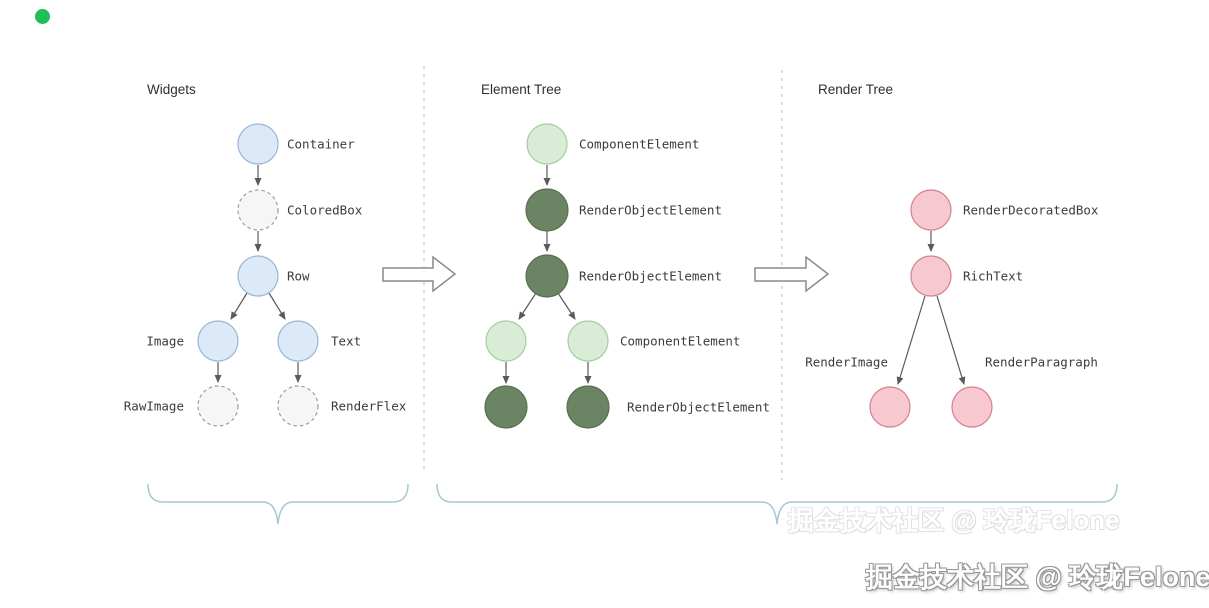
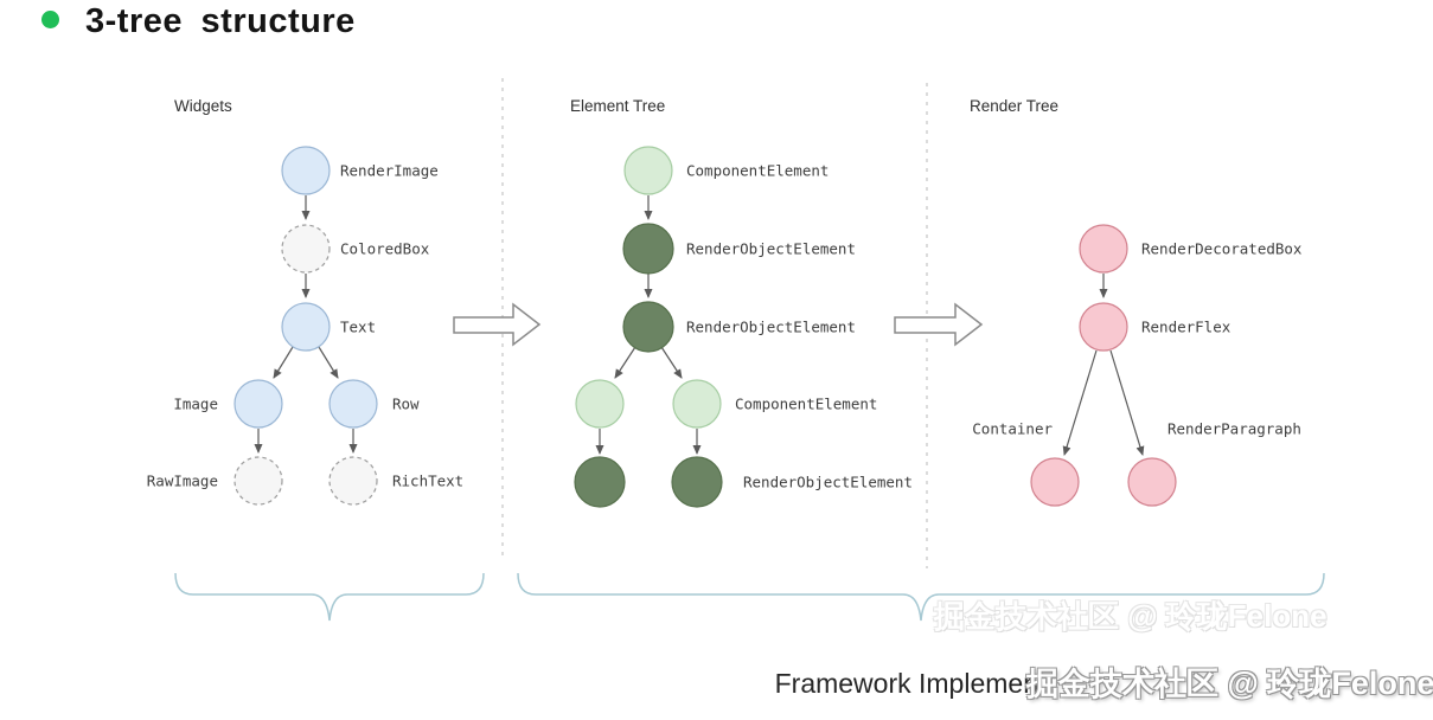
+ 3-tree structure
  Widgets
  Element Tree
  Render Tree
- Container
+ RenderImage
  ColoredBox
- Row
+ Text
  Image
- Text
+ Row
  RawImage
- RenderFlex
+ RichText
  ComponentElement
  RenderObjectElement
  RenderObjectElement
  ComponentElement
  RenderObjectElement
  RenderDecoratedBox
- RichText
+ RenderFlex
- RenderImage
+ Container
  RenderParagraph
+ Framework Implement
  掘金技术社区 @ 玲珑Felone
  掘金技术社区 @ 玲珑Felone
